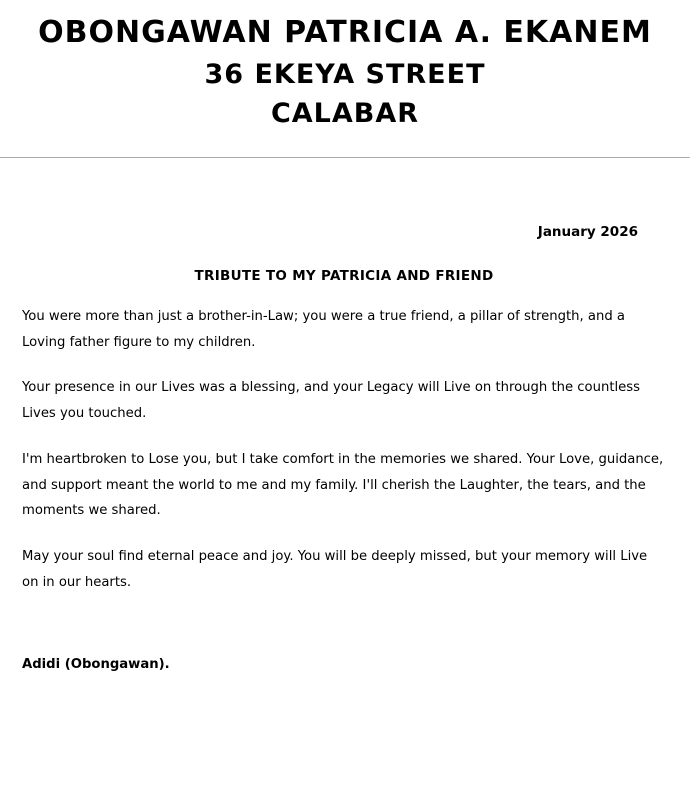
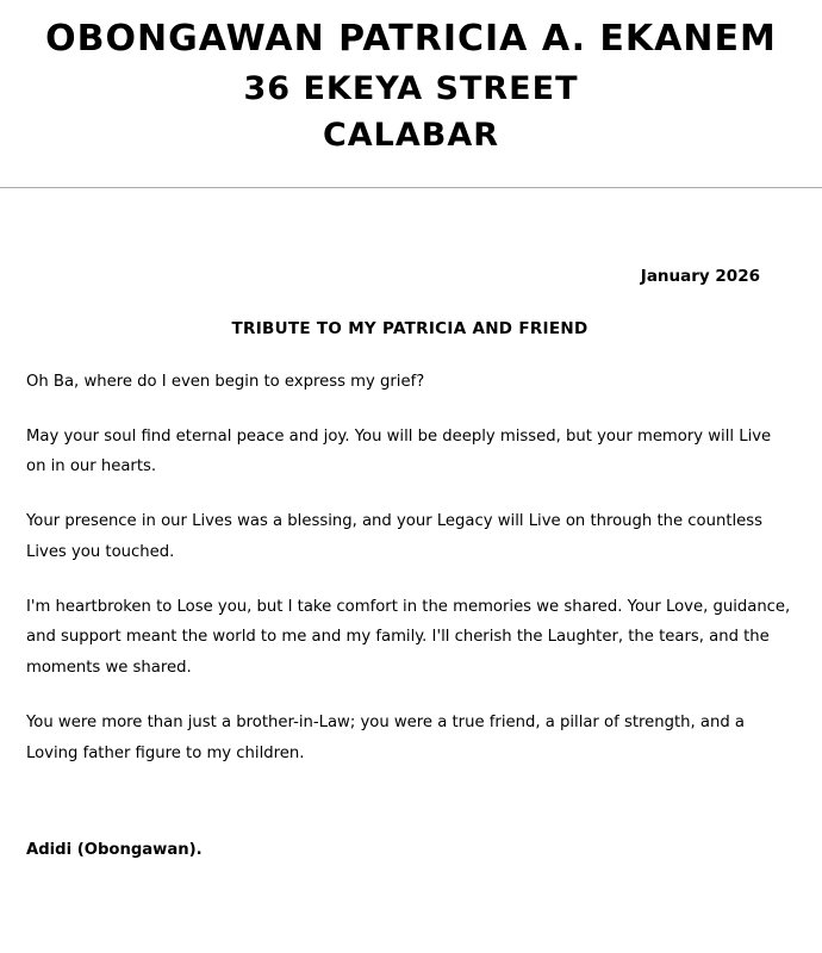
  OBONGAWAN PATRICIA A. EKANEM
  36 EKEYA STREET
  CALABAR
  January 2026
  TRIBUTE TO MY PATRICIA AND FRIEND
+ Oh Ba, where do I even begin to express my grief?
- You were more than just a brother-in-Law; you were a true friend, a pillar of strength, and a Loving father figure to my children.
+ May your soul find eternal peace and joy. You will be deeply missed, but your memory will Live on in our hearts.
  Your presence in our Lives was a blessing, and your Legacy will Live on through the countless Lives you touched.
  I'm heartbroken to Lose you, but I take comfort in the memories we shared. Your Love, guidance, and support meant the world to me and my family. I'll cherish the Laughter, the tears, and the moments we shared.
- May your soul find eternal peace and joy. You will be deeply missed, but your memory will Live on in our hearts.
+ You were more than just a brother-in-Law; you were a true friend, a pillar of strength, and a Loving father figure to my children.
  Adidi (Obongawan).
